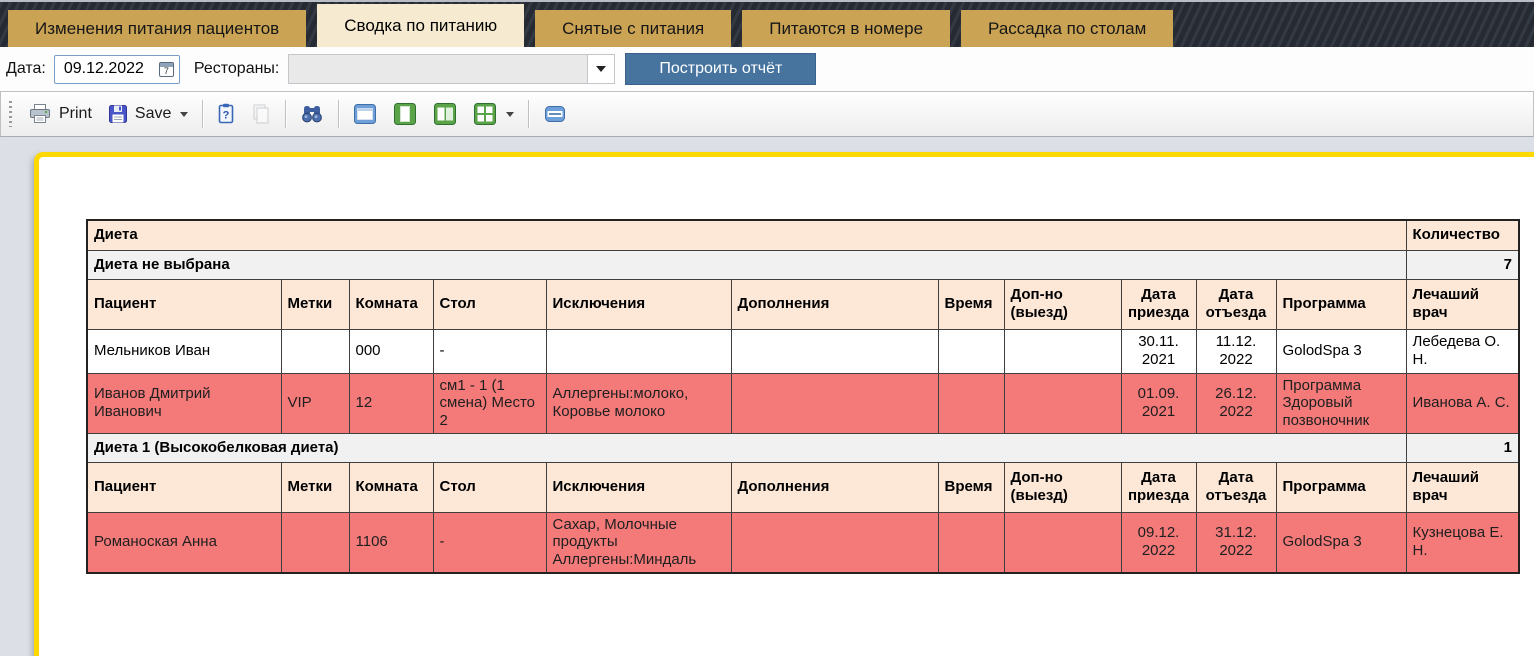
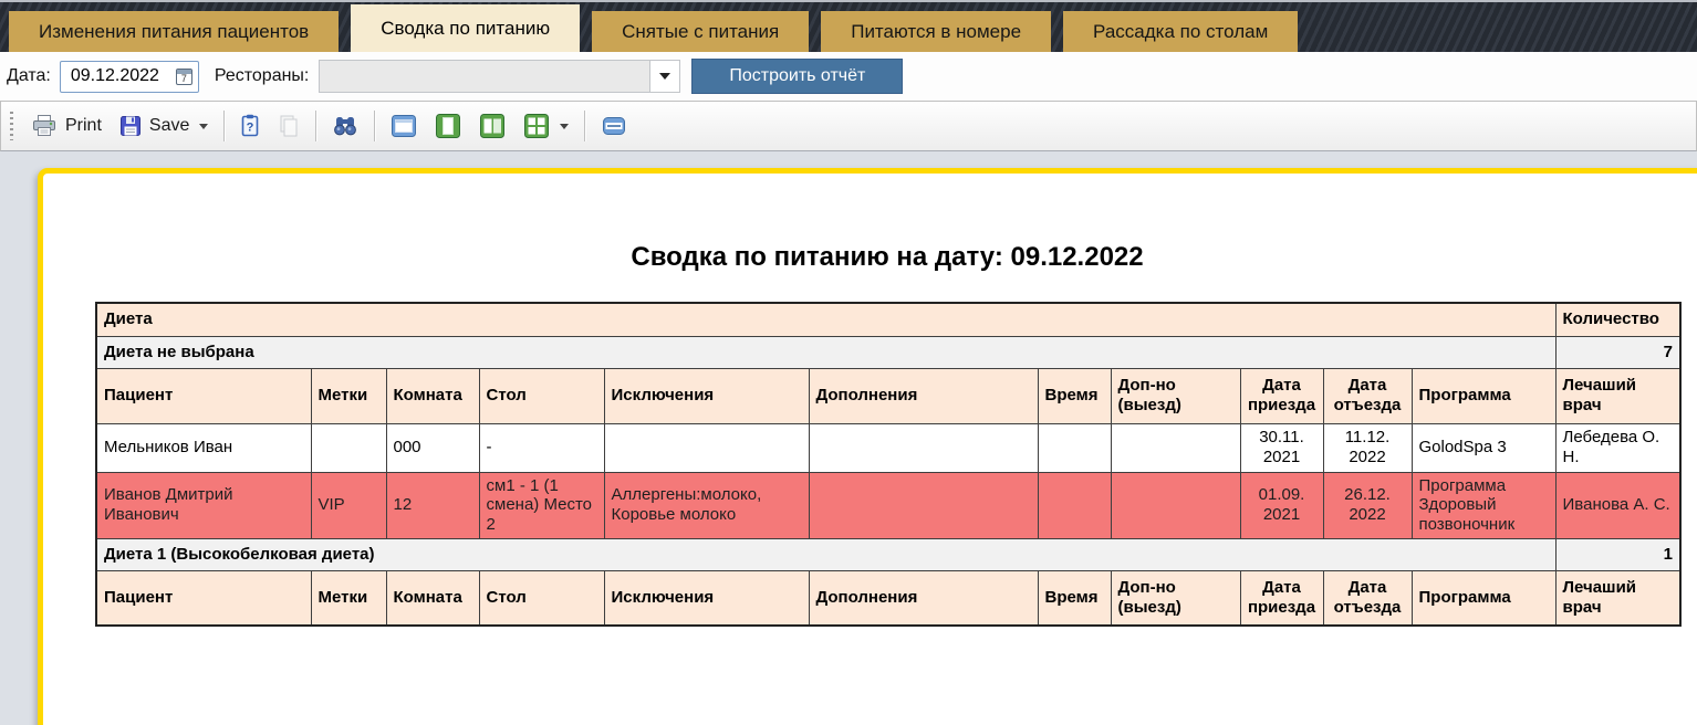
  Изменения питания пациентов
  Сводка по питанию
  Снятые с питания
  Питаются в номере
  Рассадка по столам
  Дата:
  09.12.2022
  Рестораны:
  Построить отчёт
  Print
  Save
  ?
+ Сводка по питанию на дату: 09.12.2022
  Диета	Количество
  Диета не выбрана	7
  Пациент	Метки	Комната	Стол	Исключения	Дополнения	Время	Доп-но (выезд)	Дата приезда	Дата отъезда	Программа	Лечаший врач
  Мельников Иван		000	-					30.11. 2021	11.12. 2022	GolodSpa 3	Лебедева О. Н.
  Иванов Дмитрий Иванович	VIP	12	см1 - 1 (1 смена) Место 2	Аллергены:молоко, Коровье молоко				01.09. 2021	26.12. 2022	Программа Здоровый позвоночник	Иванова А. С.
  Диета 1 (Высокобелковая диета)	1
  Пациент	Метки	Комната	Стол	Исключения	Дополнения	Время	Доп-но (выезд)	Дата приезда	Дата отъезда	Программа	Лечаший врач
- Романоская Анна		1106	-	Сахар, Молочные продукты Аллергены:Миндаль				09.12. 2022	31.12. 2022	GolodSpa 3	Кузнецова Е. Н.
